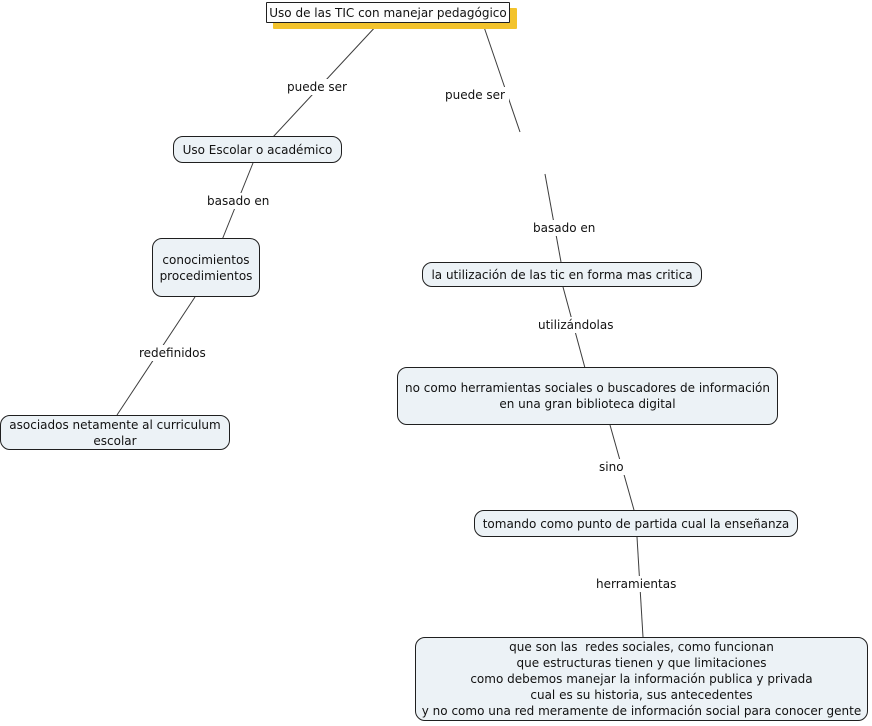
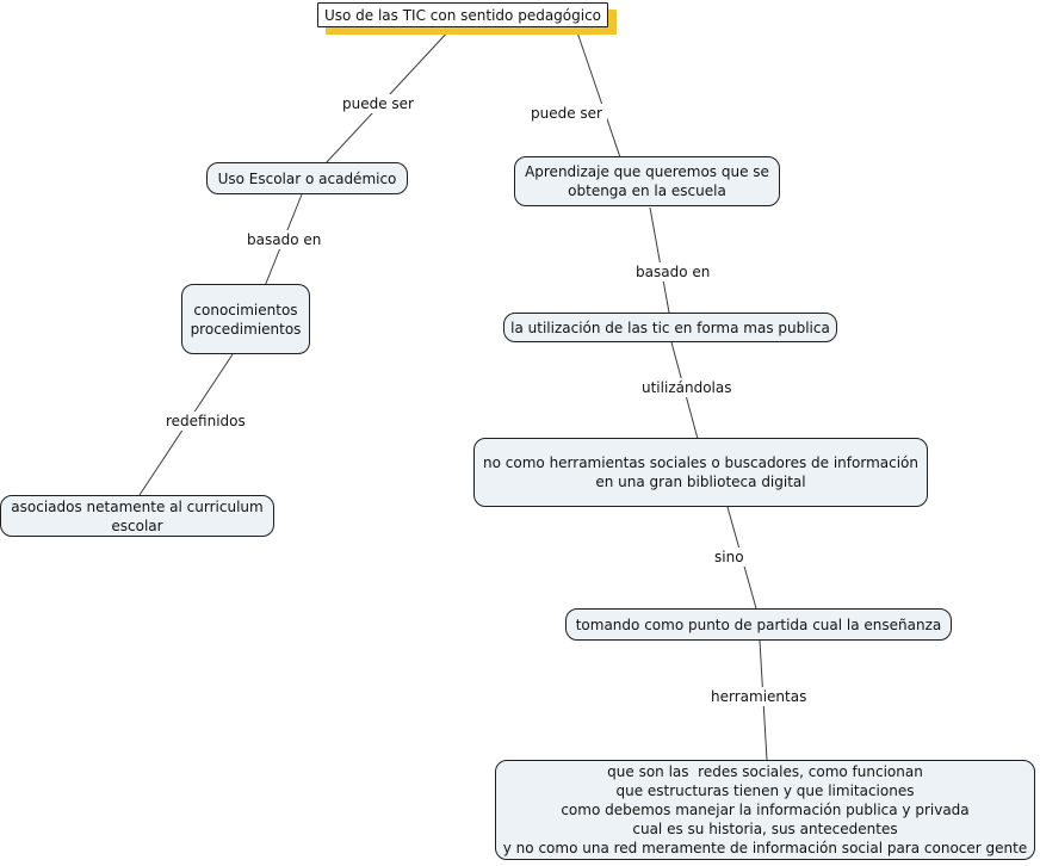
- Uso de las TIC con manejar pedagógico
+ Uso de las TIC con sentido pedagógico
  puede ser
  puede ser
  Uso Escolar o académico
+ Aprendizaje que queremos que se
+ obtenga en la escuela
  basado en
  basado en
  conocimientos
  procedimientos
- la utilización de las tic en forma mas critica
+ la utilización de las tic en forma mas publica
  redefinidos
  utilizándolas
  asociados netamente al curriculum
  escolar
  no como herramientas sociales o buscadores de información
  en una gran biblioteca digital
  sino
  tomando como punto de partida cual la enseñanza
  herramientas
  que son las redes sociales, como funcionan
  que estructuras tienen y que limitaciones
  como debemos manejar la información publica y privada
  cual es su historia, sus antecedentes
  y no como una red meramente de información social para conocer gente
